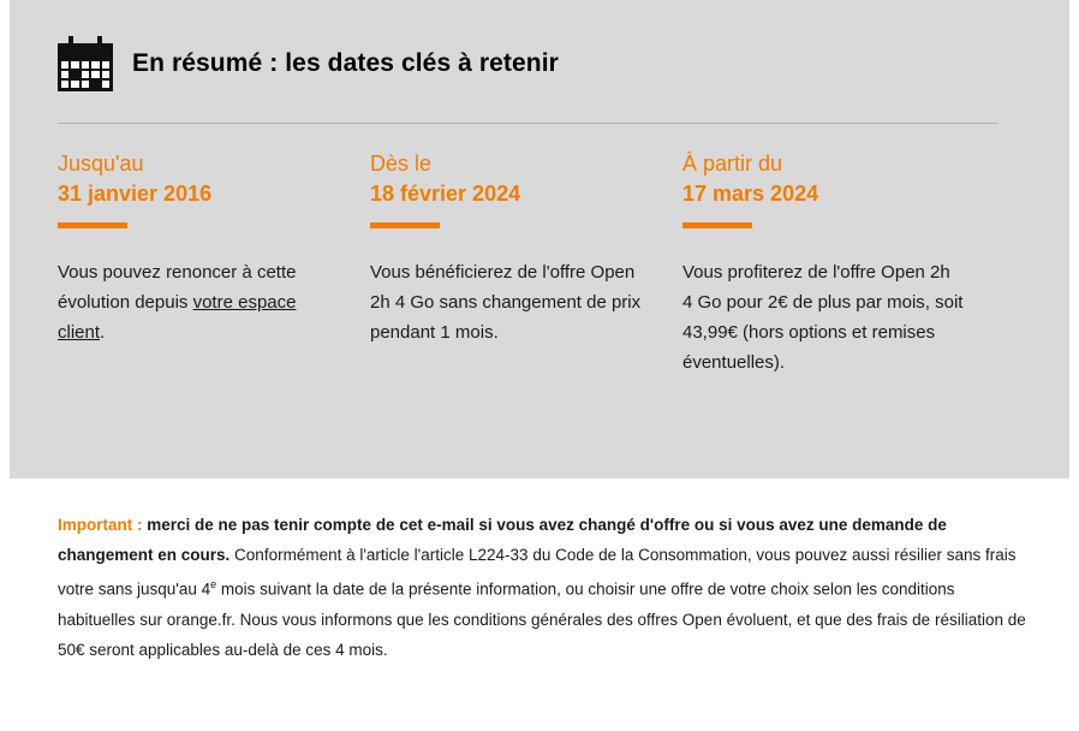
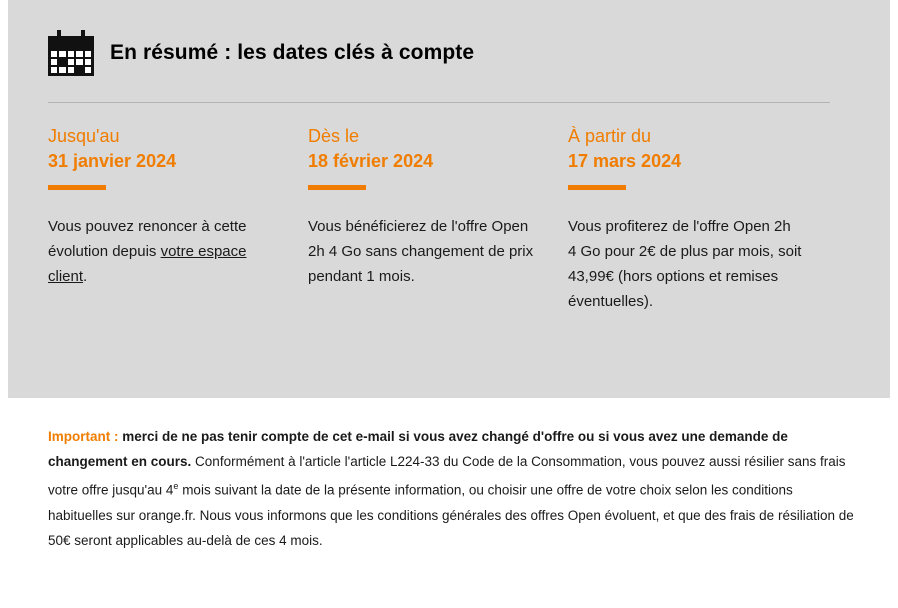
- En résumé : les dates clés à retenir
+ En résumé : les dates clés à compte
  Jusqu'au
- 31 janvier 2016
+ 31 janvier 2024
  Vous pouvez renoncer à cette évolution depuis votre espace client.
  Dès le
  18 février 2024
  Vous bénéficierez de l'offre Open 2h 4 Go sans changement de prix pendant 1 mois.
  À partir du
  17 mars 2024
  Vous profiterez de l'offre Open 2h 4 Go pour 2€ de plus par mois, soit 43,99€ (hors options et remises éventuelles).
- Important : merci de ne pas tenir compte de cet e-mail si vous avez changé d'offre ou si vous avez une demande de changement en cours. Conformément à l'article l'article L224-33 du Code de la Consommation, vous pouvez aussi résilier sans frais votre sans jusqu'au 4e mois suivant la date de la présente information, ou choisir une offre de votre choix selon les conditions habituelles sur orange.fr. Nous vous informons que les conditions générales des offres Open évoluent, et que des frais de résiliation de 50€ seront applicables au-delà de ces 4 mois.
+ Important : merci de ne pas tenir compte de cet e-mail si vous avez changé d'offre ou si vous avez une demande de changement en cours. Conformément à l'article l'article L224-33 du Code de la Consommation, vous pouvez aussi résilier sans frais votre offre jusqu'au 4e mois suivant la date de la présente information, ou choisir une offre de votre choix selon les conditions habituelles sur orange.fr. Nous vous informons que les conditions générales des offres Open évoluent, et que des frais de résiliation de 50€ seront applicables au-delà de ces 4 mois.
